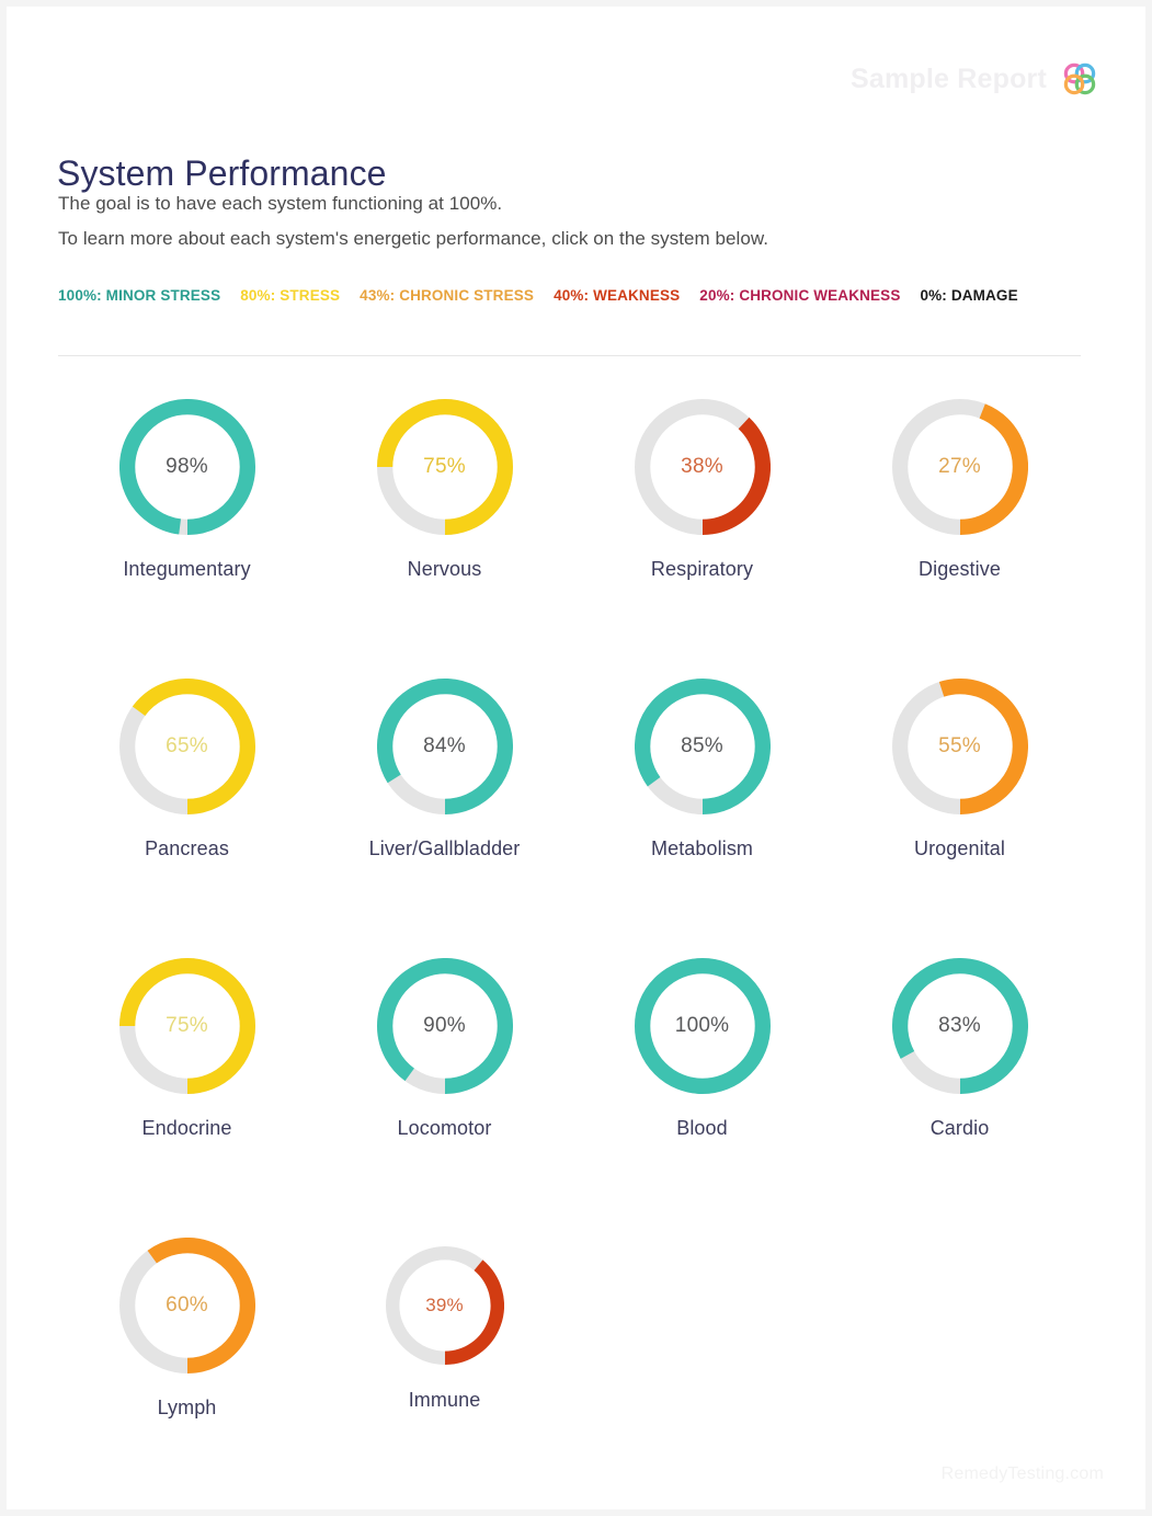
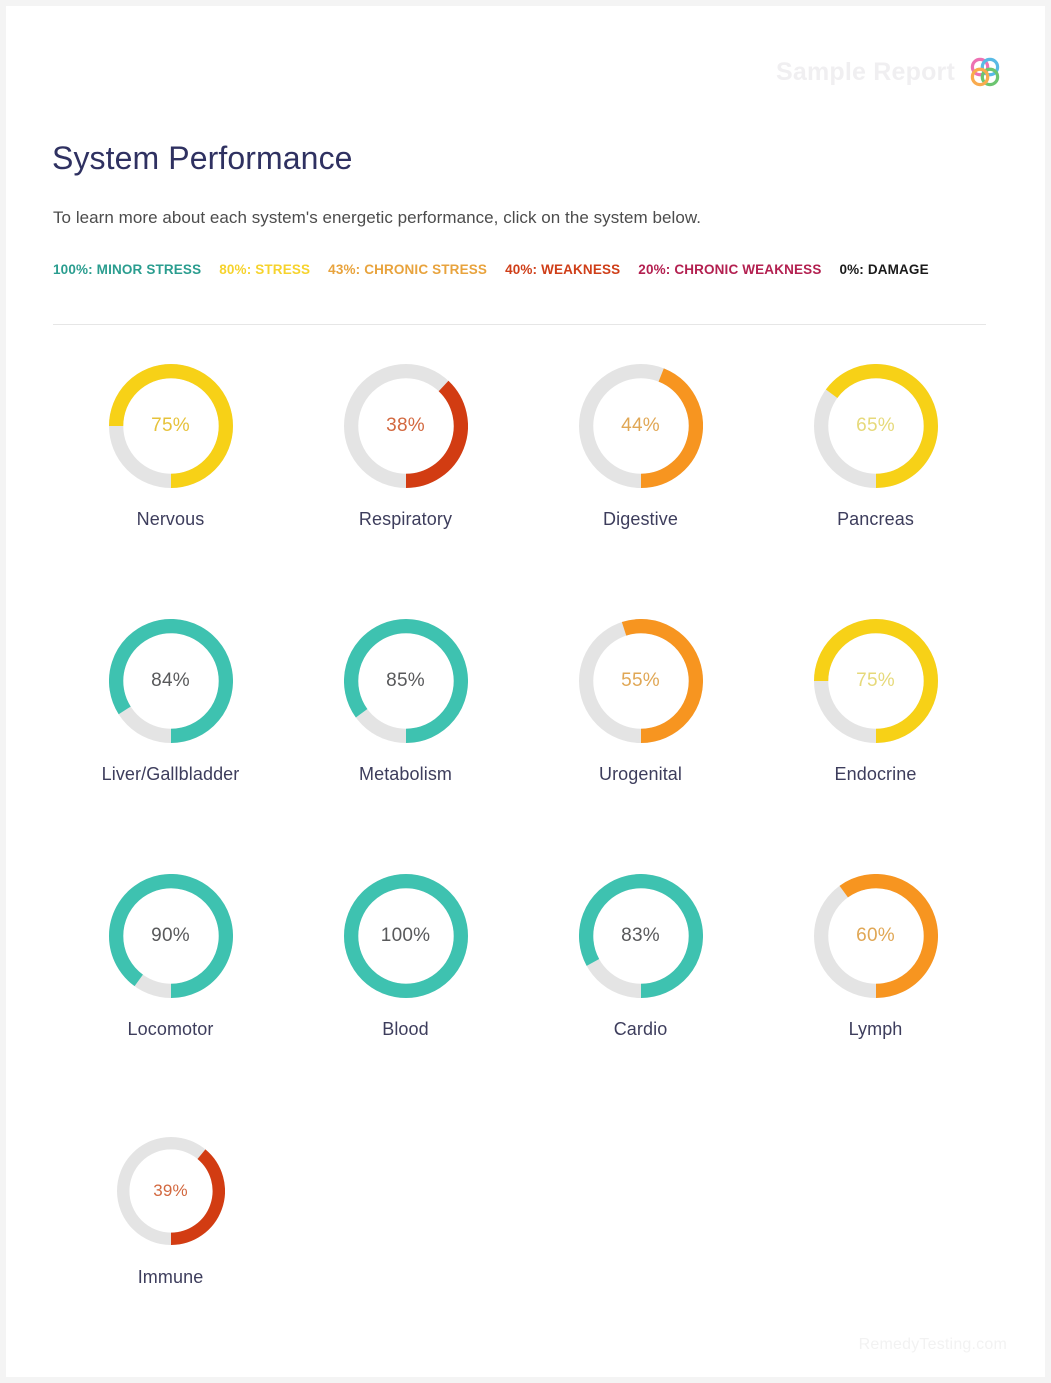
  System Performance
- The goal is to have each system functioning at 100%.
  To learn more about each system's energetic performance, click on the system below.
  100%: MINOR STRESS 80%: STRESS 43%: CHRONIC STRESS 40%: WEAKNESS 20%: CHRONIC WEAKNESS 0%: DAMAGE
- 98%
- Integumentary
  75%
  Nervous
  38%
  Respiratory
- 27%
+ 44%
  Digestive
  65%
  Pancreas
  84%
  Liver/Gallbladder
  85%
  Metabolism
  55%
  Urogenital
  75%
  Endocrine
  90%
  Locomotor
  100%
  Blood
  83%
  Cardio
  60%
  Lymph
  39%
  Immune
